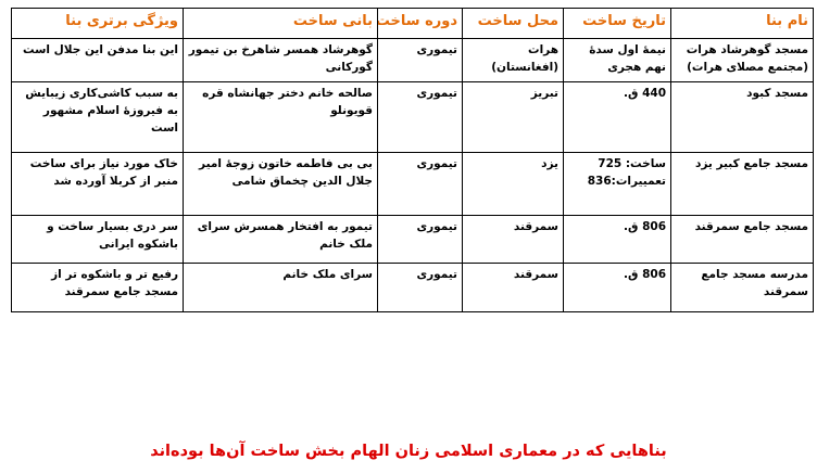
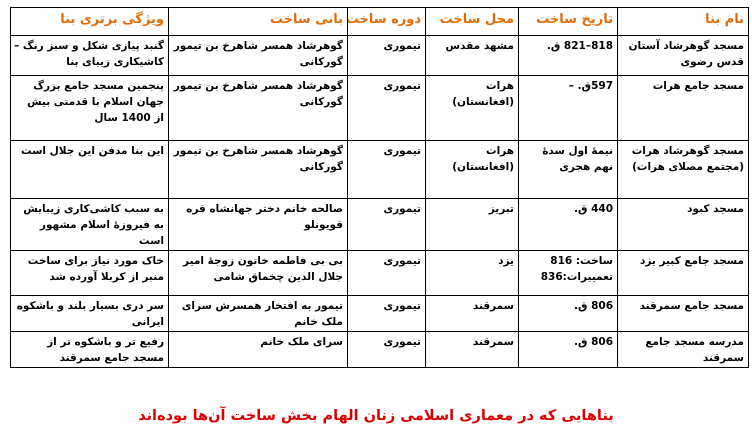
  نام بنا	تاریخ ساخت	محل ساخت	دوره ساخت	بانی ساخت	ویژگی برتری بنا
+ مسجد گوهرشاد آستان قدس رضوی	818–821 ق.	مشهد مقدس	تیموری	گوهرشاد همسر شاهرخ بن تیمور گورکانی	گنبد پیازی شکل و سبز رنگ – کاشیکاری زیبای بنا
+ مسجد جامع هرات	597ق. –	هرات (افغانستان)	تیموری	گوهرشاد همسر شاهرخ بن تیمور گورکانی	پنجمین مسجد جامع بزرگ جهان اسلام با قدمتی بیش از 1400 سال
  مسجد گوهرشاد هرات (مجتمع مصلای هرات)	نیمهٔ اول سدهٔ نهم هجری	هرات (افغانستان)	تیموری	گوهرشاد همسر شاهرخ بن تیمور گورکانی	این بنا مدفن این جلال است
  مسجد کبود	440 ق.	تبریز	تیموری	صالحه خانم دختر جهانشاه قره قویونلو	به سبب کاشی‌کاری زیبایش به فیروزهٔ اسلام مشهور است
- مسجد جامع کبیر یزد	ساخت: 725 تعمییرات:836	یزد	تیموری	بی بی فاطمه خاتون زوجهٔ امیر جلال الدین چخماق شامی	خاک مورد نیاز برای ساخت منبر از کربلا آورده شد
+ مسجد جامع کبیر یزد	ساخت: 816 تعمییرات:836	یزد	تیموری	بی بی فاطمه خاتون زوجهٔ امیر جلال الدین چخماق شامی	خاک مورد نیاز برای ساخت منبر از کربلا آورده شد
- مسجد جامع سمرقند	806 ق.	سمرقند	تیموری	تیمور به افتخار همسرش سرای ملک خانم	سر دری بسیار ساخت و باشکوه ایرانی
+ مسجد جامع سمرقند	806 ق.	سمرقند	تیموری	تیمور به افتخار همسرش سرای ملک خانم	سر دری بسیار بلند و باشکوه ایرانی
  مدرسه مسجد جامع سمرقند	806 ق.	سمرقند	تیموری	سرای ملک خانم	رفیع تر و باشکوه تر از مسجد جامع سمرقند
  بناهایی که در معماری اسلامی زنان الهام بخش ساخت آن‌ها بوده‌اند
